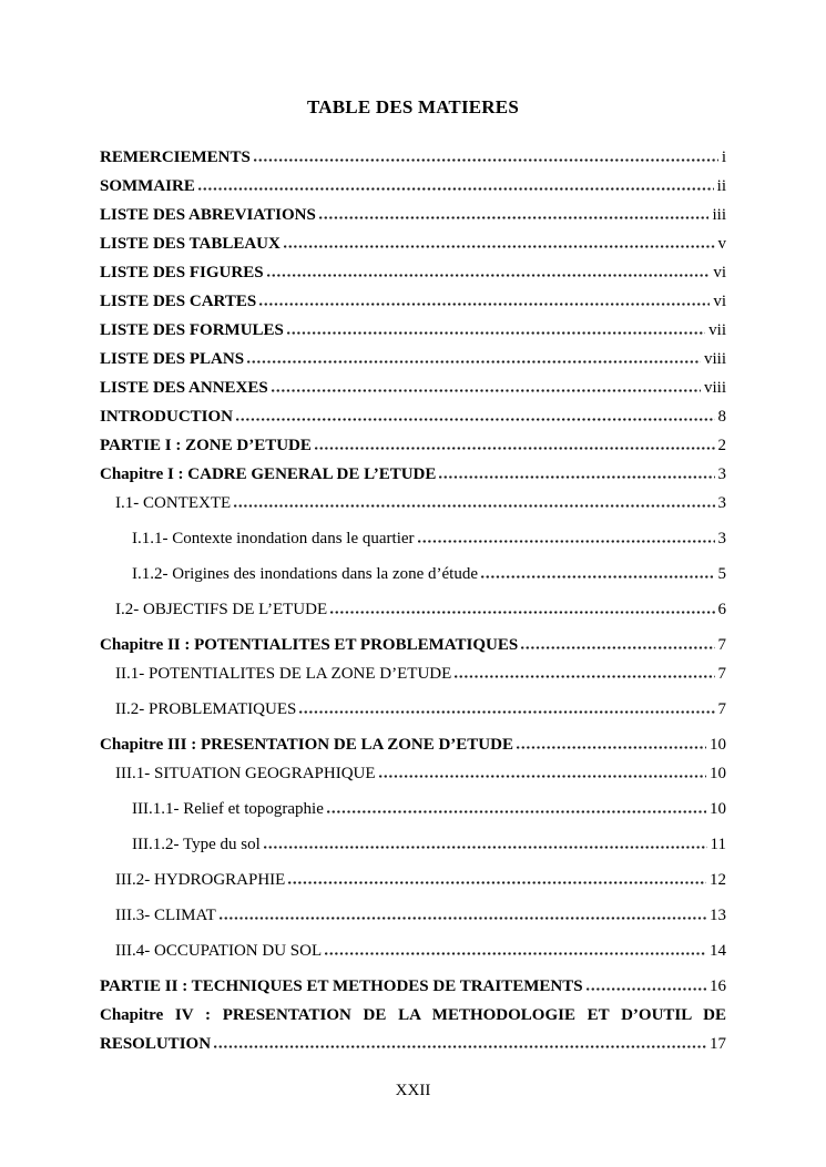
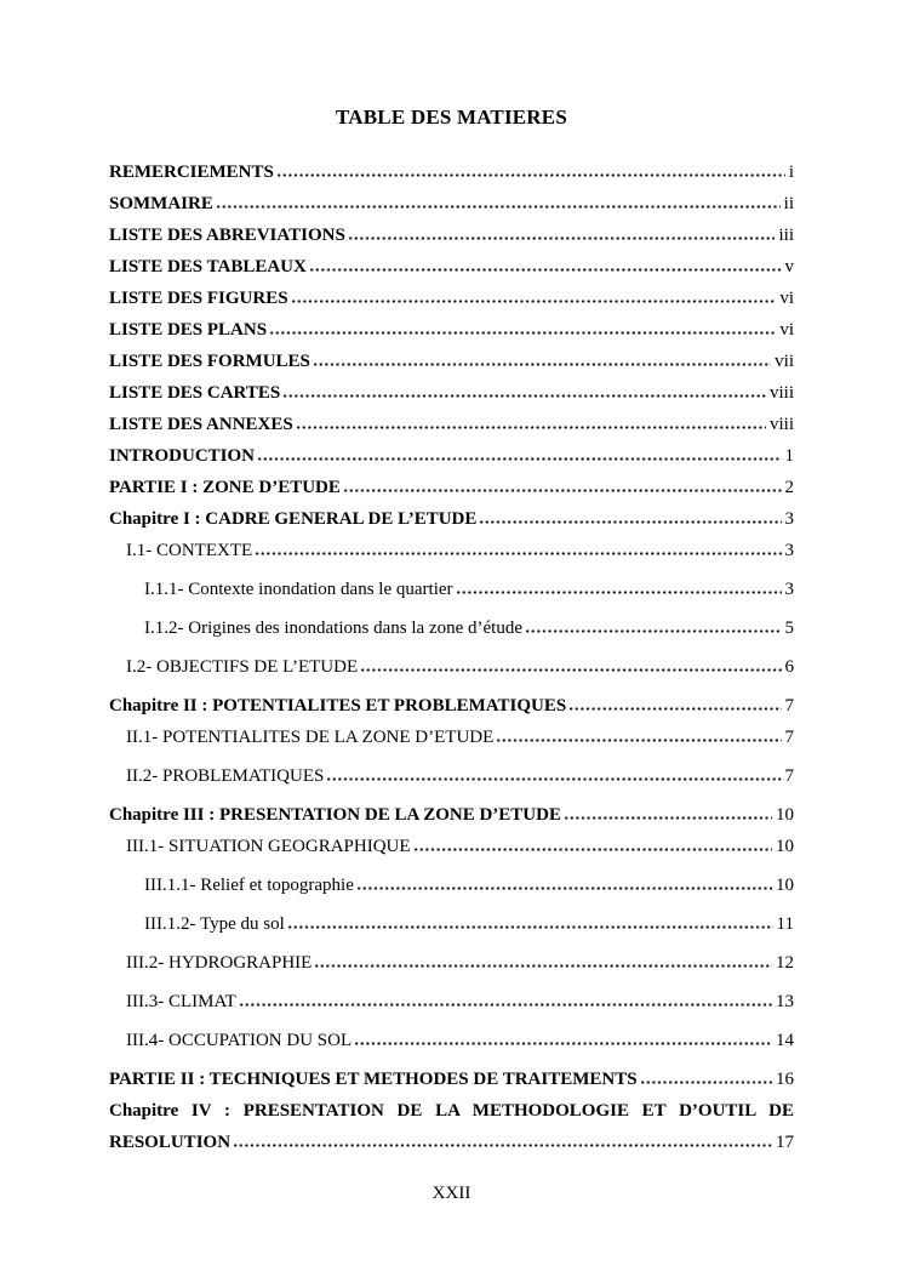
  TABLE DES MATIERES
  REMERCIEMENTS
  i
  SOMMAIRE
  ii
  LISTE DES ABREVIATIONS
  iii
  LISTE DES TABLEAUX
  v
  LISTE DES FIGURES
  vi
- LISTE DES CARTES
+ LISTE DES PLANS
  vi
  LISTE DES FORMULES
  vii
- LISTE DES PLANS
+ LISTE DES CARTES
  viii
  LISTE DES ANNEXES
  viii
  INTRODUCTION
- 8
+ 1
  PARTIE I : ZONE D’ETUDE
  2
  Chapitre I : CADRE GENERAL DE L’ETUDE
  3
  I.1- CONTEXTE
  3
  I.1.1- Contexte inondation dans le quartier
  3
  I.1.2- Origines des inondations dans la zone d’étude
  5
  I.2- OBJECTIFS DE L’ETUDE
  6
  Chapitre II : POTENTIALITES ET PROBLEMATIQUES
  7
  II.1- POTENTIALITES DE LA ZONE D’ETUDE
  7
  II.2- PROBLEMATIQUES
  7
  Chapitre III : PRESENTATION DE LA ZONE D’ETUDE
  10
  III.1- SITUATION GEOGRAPHIQUE
  10
  III.1.1- Relief et topographie
  10
  III.1.2- Type du sol
  11
  III.2- HYDROGRAPHIE
  12
  III.3- CLIMAT
  13
  III.4- OCCUPATION DU SOL
  14
  PARTIE II : TECHNIQUES ET METHODES DE TRAITEMENTS
  16
  Chapitre IV : PRESENTATION DE LA METHODOLOGIE ET D’OUTIL DE
  RESOLUTION
  17
  XXII
